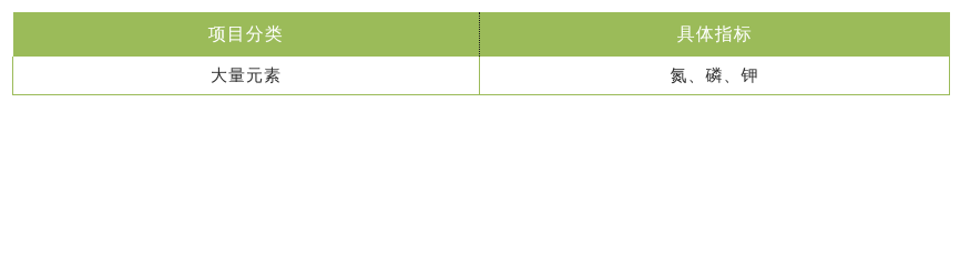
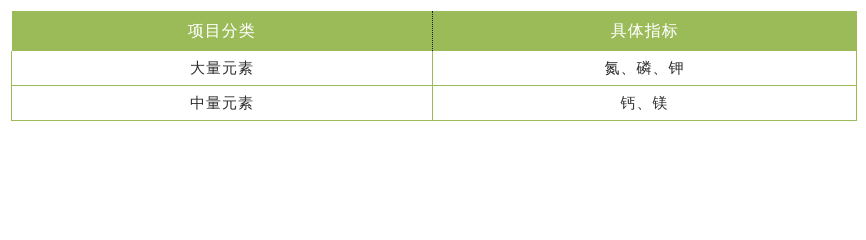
  项目分类	具体指标
  大量元素	氮、磷、钾
+ 中量元素	钙、镁
